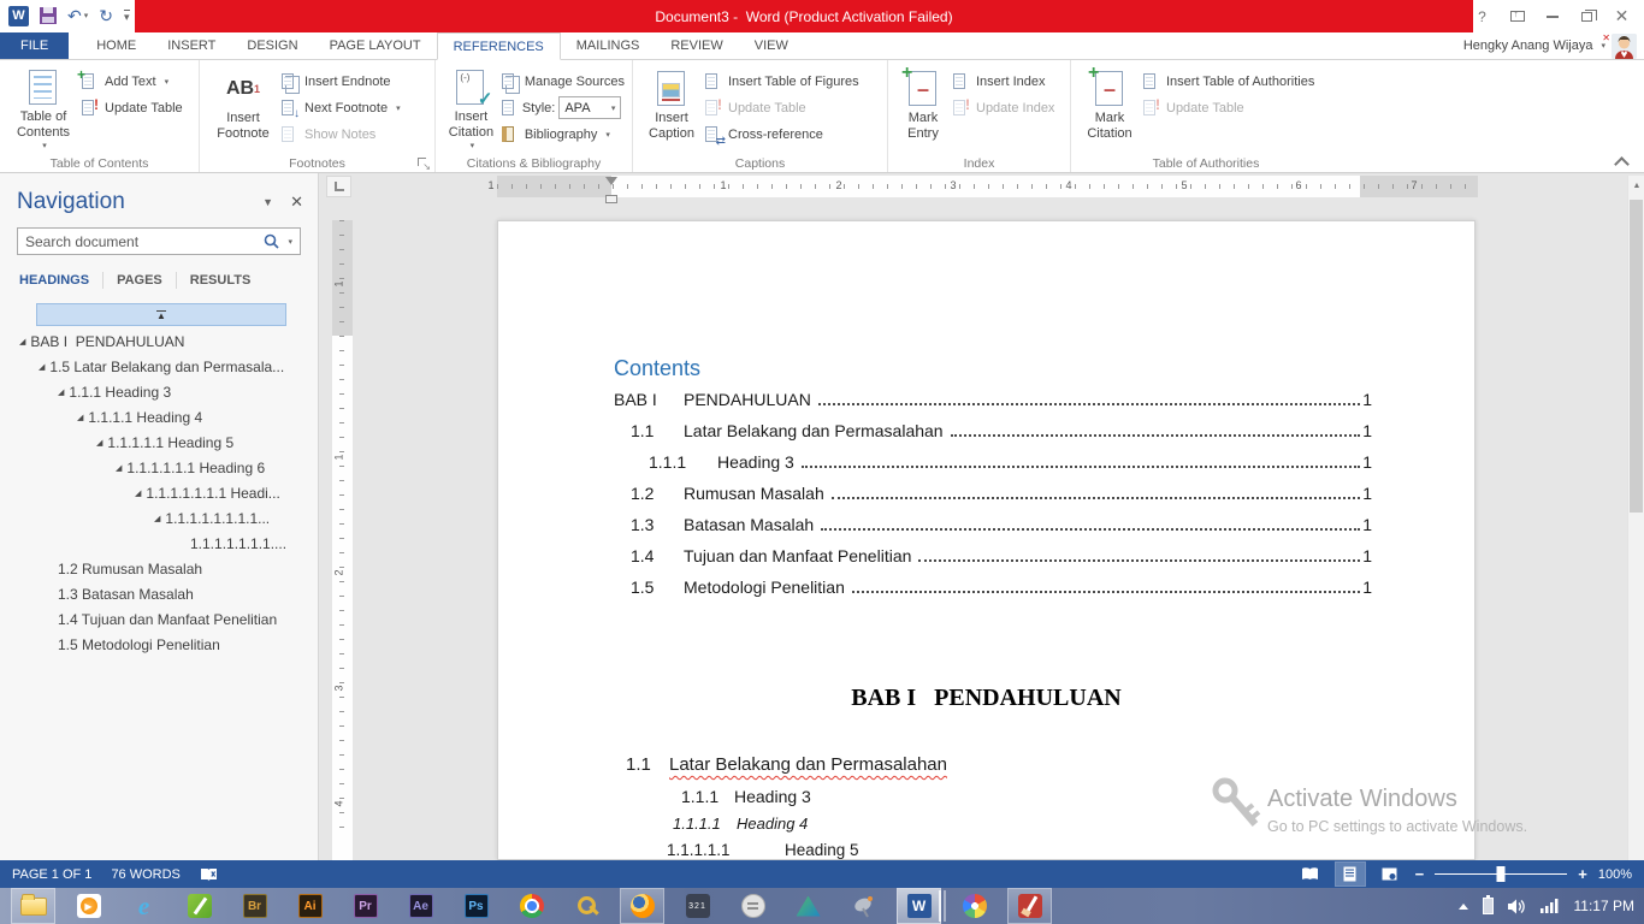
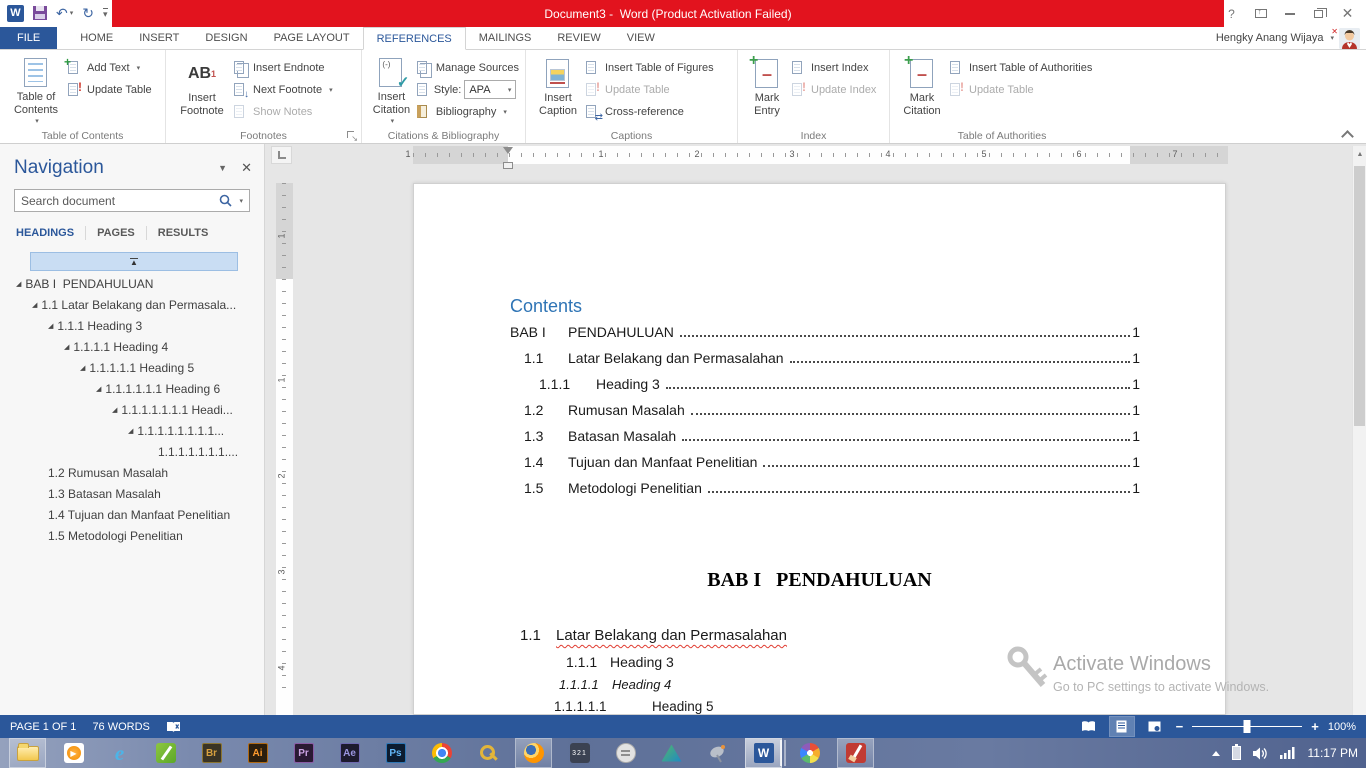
  Document3 - Word (Product Activation Failed)
  W
  ↶
  ↻
  ▾
  ?
  ✕
  FILE
  HOME
  INSERT
  DESIGN
  PAGE LAYOUT
  REFERENCES
  MAILINGS
  REVIEW
  VIEW
  Hengky Anang Wijaya
  ✕
  Table of Contents
  Add Text
  Update Table
  Table of Contents
  AB
  1
  Insert Footnote
  Insert Endnote
  Next Footnote
  Show Notes
  Footnotes
  Insert Citation
  Manage Sources
  Style:
  APA
  Bibliography
  Citations & Bibliography
  Insert Caption
  Insert Table of Figures
  Update Table
  Cross-reference
  Captions
  Mark Entry
  Insert Index
  Update Index
  Index
  Mark Citation
  Insert Table of Authorities
  Update Table
  Table of Authorities
  Navigation
  ▼
  ✕
  Search document
  HEADINGS
  PAGES
  RESULTS
  ▲
  BAB I PENDAHULUAN
- 1.5 Latar Belakang dan Permasala...
+ 1.1 Latar Belakang dan Permasala...
  1.1.1 Heading 3
  1.1.1.1 Heading 4
  1.1.1.1.1 Heading 5
  1.1.1.1.1.1 Heading 6
  1.1.1.1.1.1.1 Headi...
  1.1.1.1.1.1.1.1...
  1.1.1.1.1.1.1....
  1.2 Rumusan Masalah
  1.3 Batasan Masalah
  1.4 Tujuan dan Manfaat Penelitian
  1.5 Metodologi Penelitian
  1
  1
  2
  3
  4
  5
  6
  7
  Contents
  BAB I
  PENDAHULUAN
  1
  1.1
  Latar Belakang dan Permasalahan
  1
  1.1.1
  Heading 3
  1
  1.2
  Rumusan Masalah
  1
  1.3
  Batasan Masalah
  1
  1.4
  Tujuan dan Manfaat Penelitian
  1
  1.5
  Metodologi Penelitian
  1
  BAB I PENDAHULUAN
  1.1
  Latar Belakang dan Permasalahan
  1.1.1
  Heading 3
  1.1.1.1
  Heading 4
  1.1.1.1.1
  Heading 5
  Activate Windows
  Go to PC settings to activate Windows.
  PAGE 1 OF 1
  76 WORDS
  −
  +
  100%
  ▶
  e
  Br
  Ai
  Pr
  Ae
  Ps
  W
  11:17 PM
